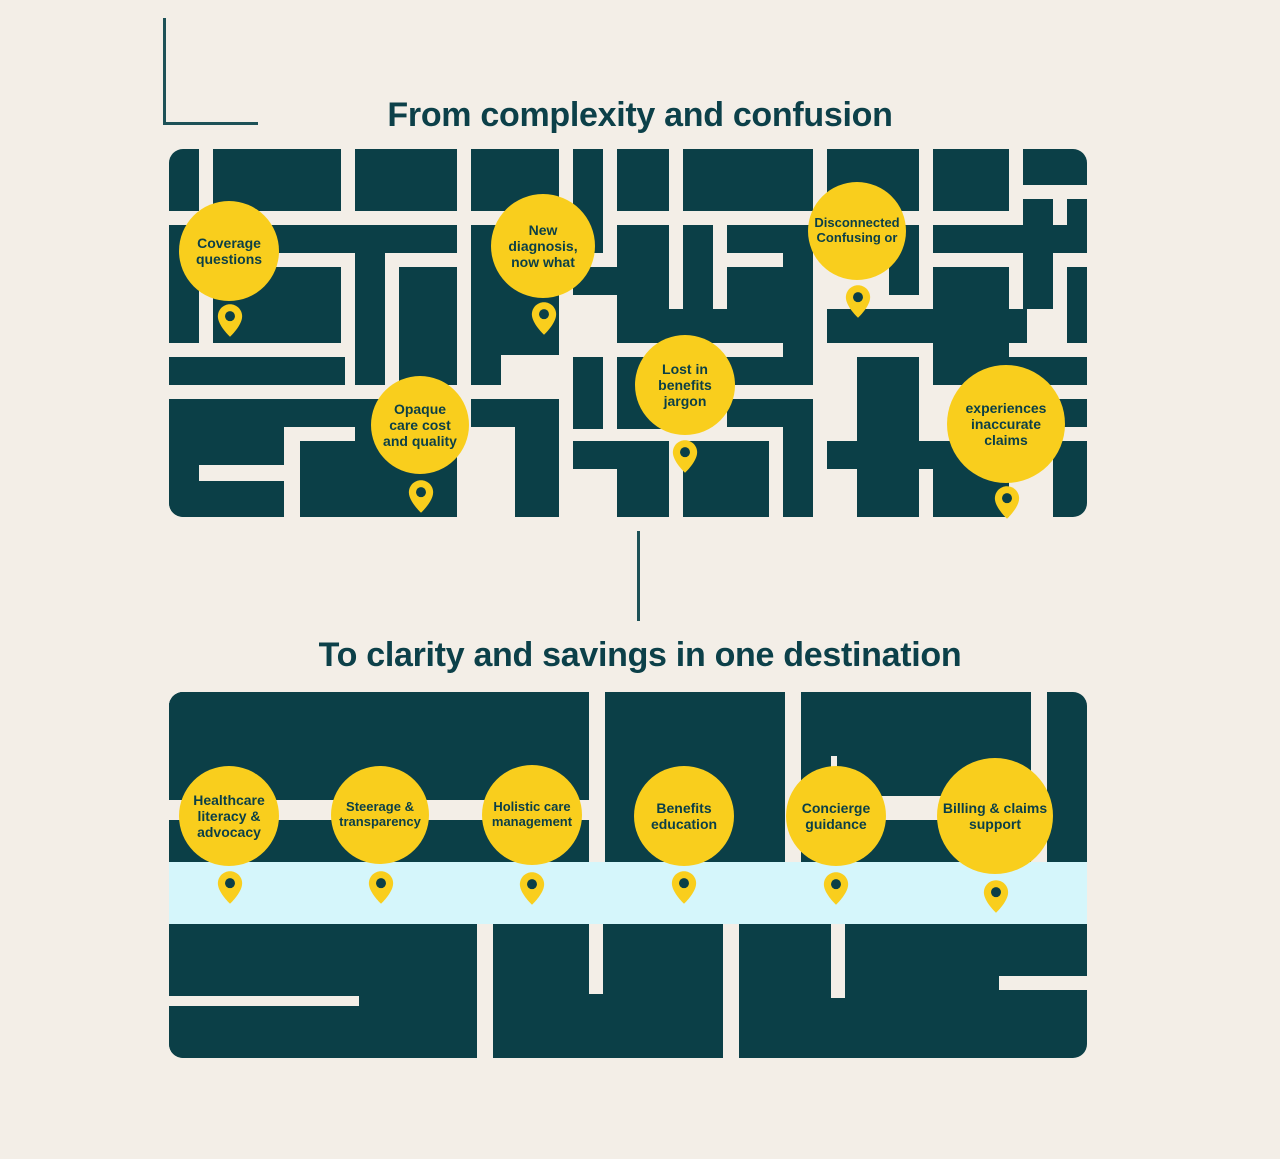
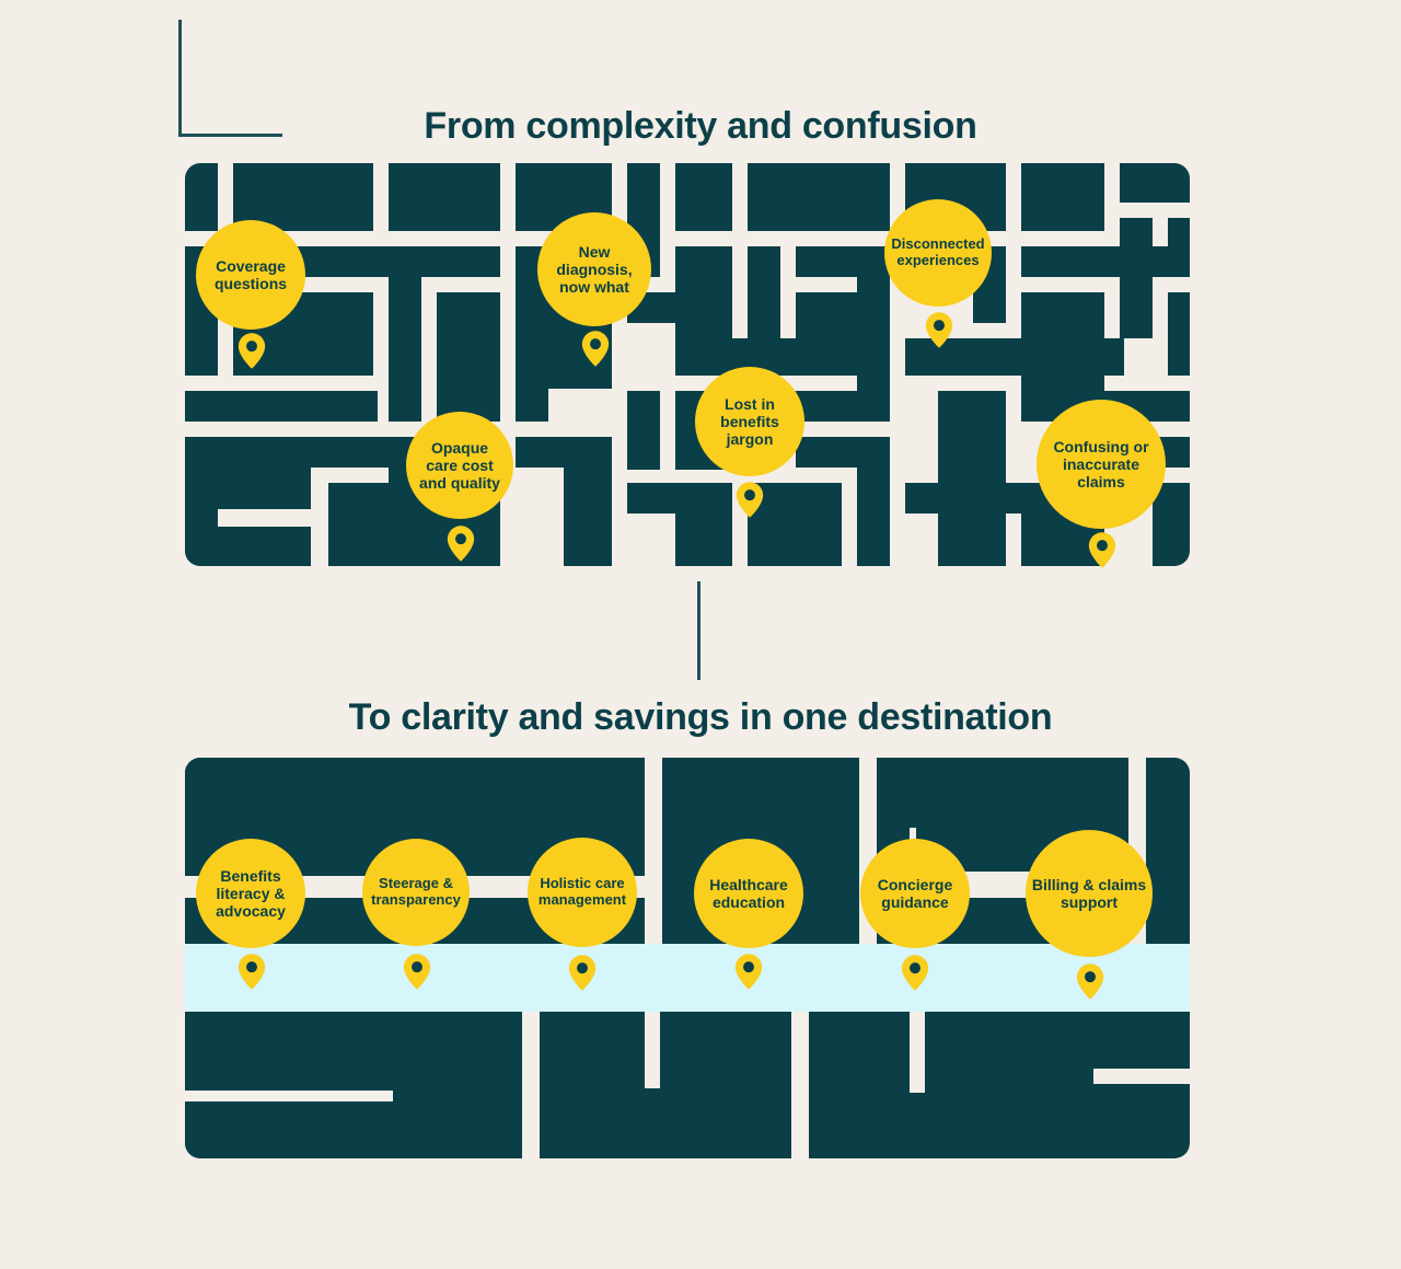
  From complexity and confusion
  To clarity and savings in one destination
  Coverage
  questions
  New
  diagnosis,
  now what
  Disconnected
- Confusing or
+ experiences
  Opaque
  care cost
  and quality
  Lost in
  benefits
  jargon
- experiences
+ Confusing or
  inaccurate
  claims
- Healthcare
+ Benefits
  literacy &
  advocacy
  Steerage &
  transparency
  Holistic care
  management
- Benefits
+ Healthcare
  education
  Concierge
  guidance
  Billing & claims
  support
